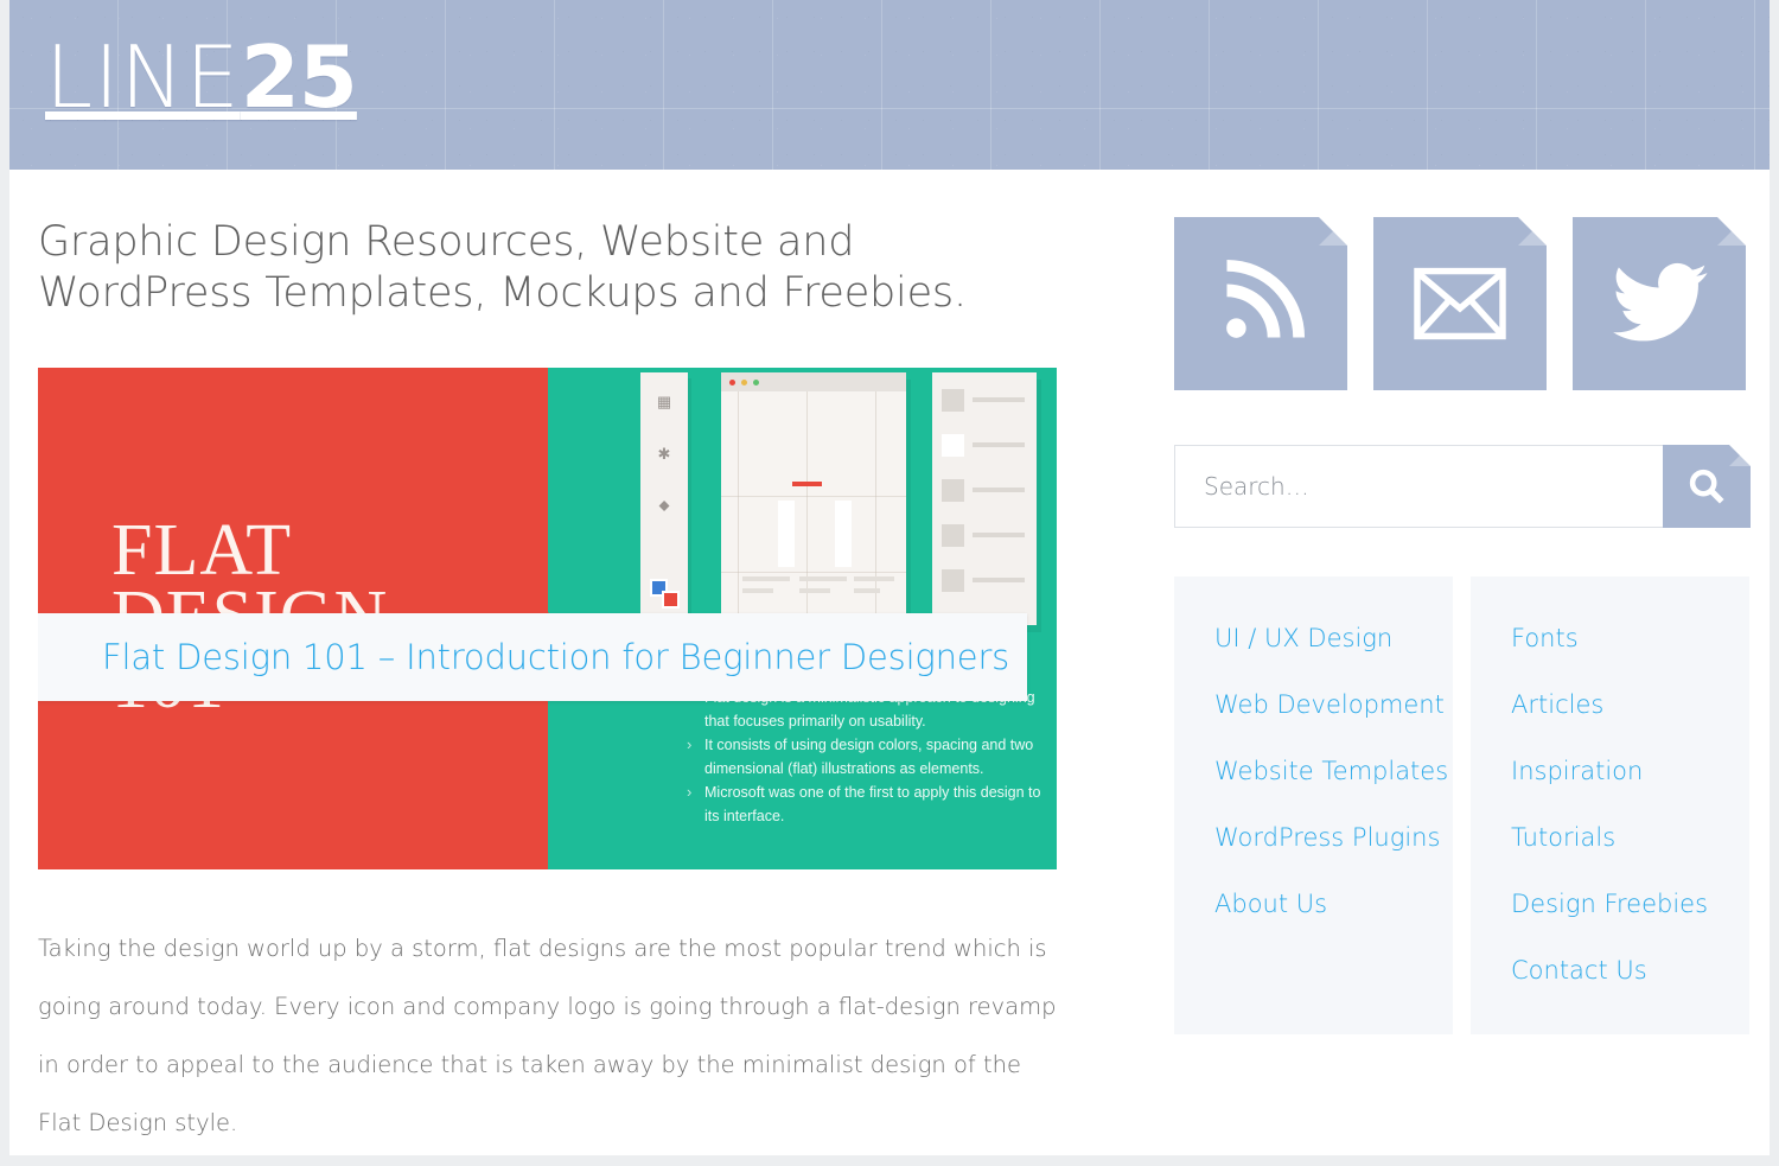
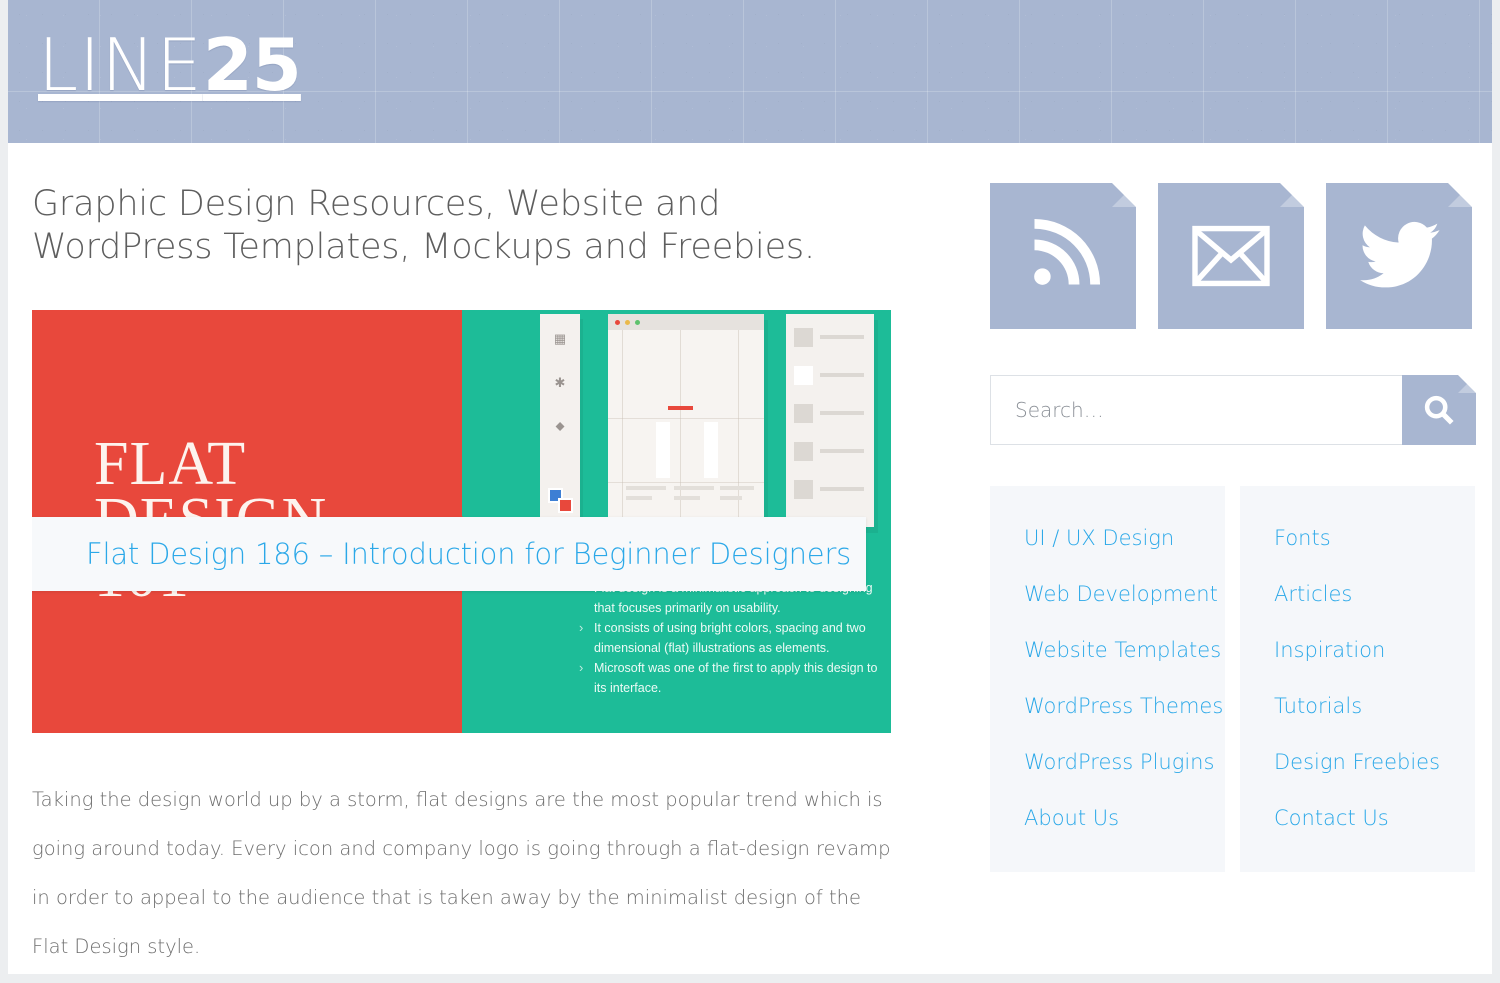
  LINE25
  Graphic Design Resources, Website and WordPress Templates, Mockups and Freebies.
  FLAT
  ▦
  ✱
  ⬥
- It consists of using design colors, spacing and two dimensional (flat) illustrations as elements.
+ It consists of using bright colors, spacing and two dimensional (flat) illustrations as elements.
  Microsoft was one of the first to apply this design to its interface.
- Flat Design 101 – Introduction for Beginner Designers
+ Flat Design 186 – Introduction for Beginner Designers
  Taking the design world up by a storm, flat designs are the most popular trend which is going around today. Every icon and company logo is going through a flat-design revamp in order to appeal to the audience that is taken away by the minimalist design of the Flat Design style.
  Search…
  UI / UX Design
  Web Development
  Website Templates
+ WordPress Themes
  WordPress Plugins
  About Us
  Fonts
  Articles
  Inspiration
  Tutorials
  Design Freebies
  Contact Us
